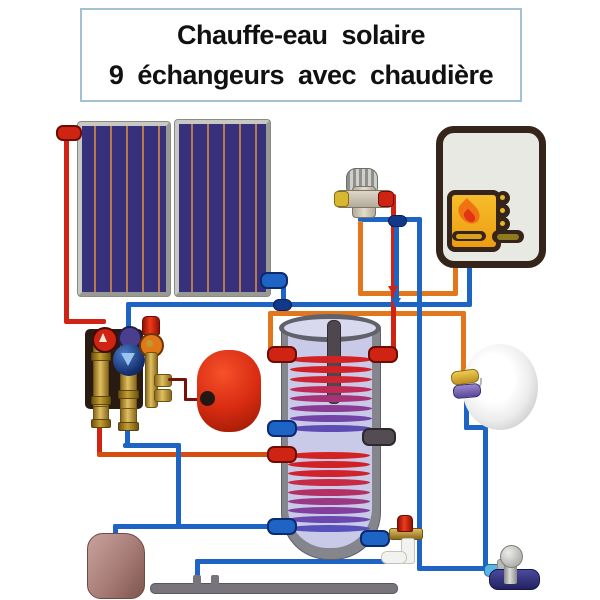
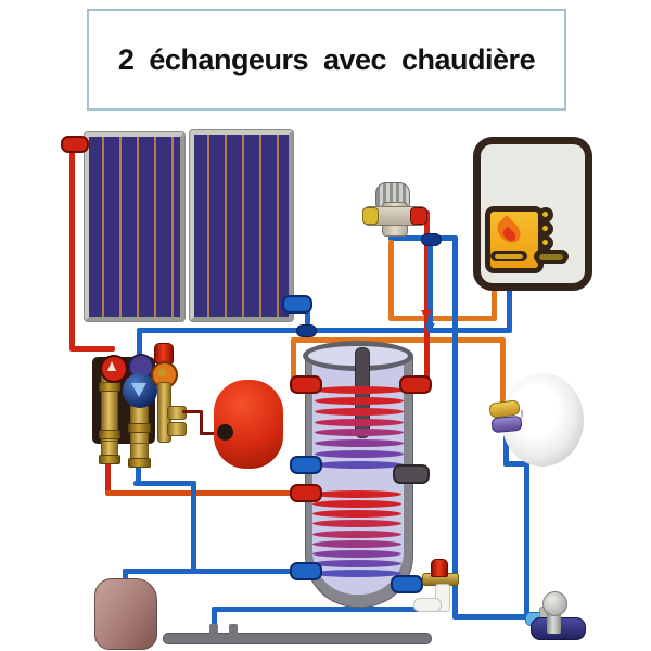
- Chauffe-eau solaire
- 9 échangeurs avec chaudière
+ 2 échangeurs avec chaudière
